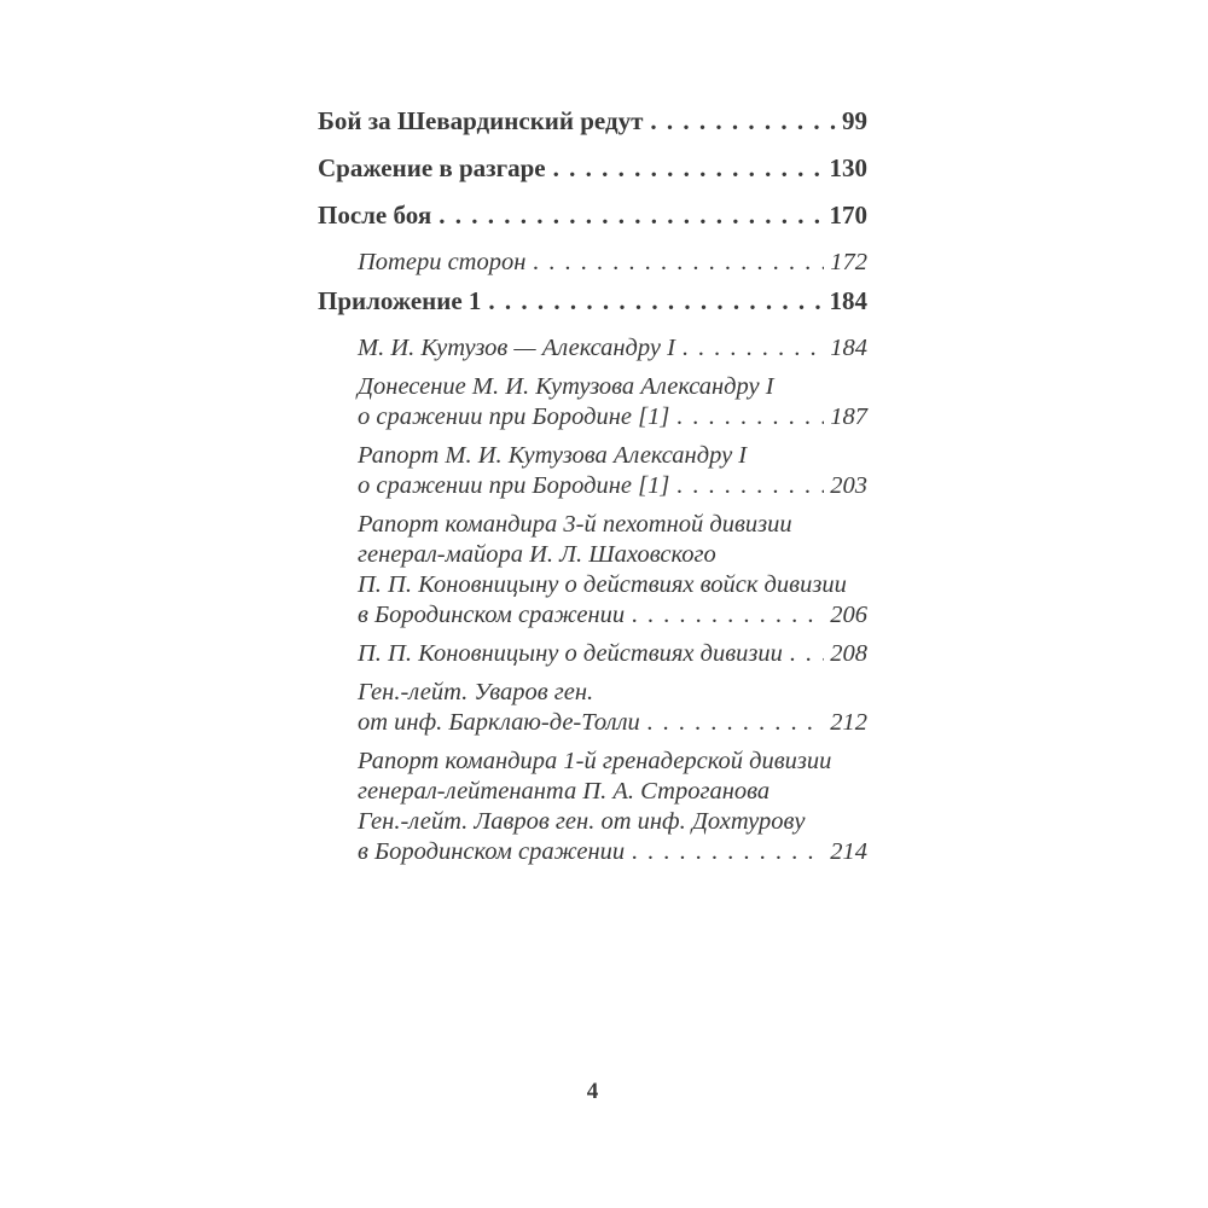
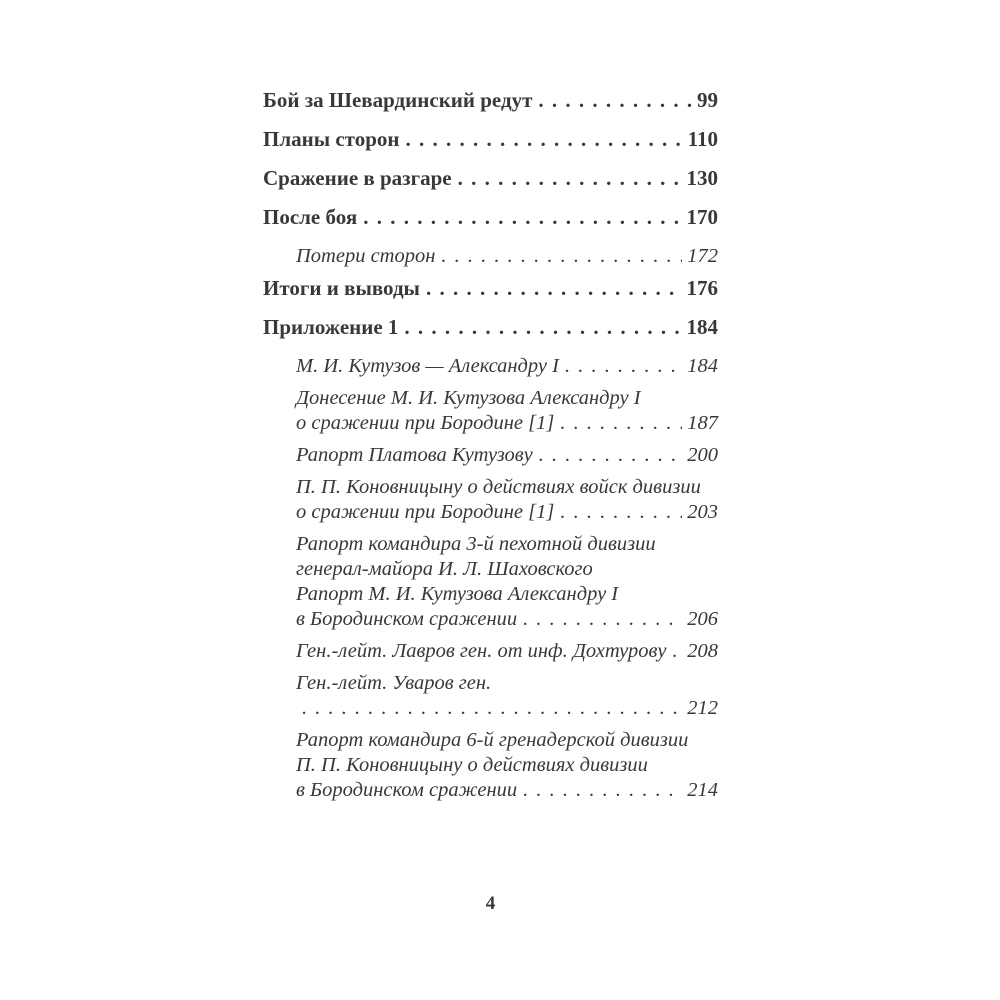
  Бой за Шевардинский редут
  99
+ Планы сторон
+ 110
  Сражение в разгаре
  130
  После боя
  170
  Потери сторон
  172
+ Итоги и выводы
+ 176
  Приложение 1
  184
  М. И. Кутузов — Александру I
  184
  Донесение М. И. Кутузова Александру I
  о сражении при Бородине [1]
  187
+ Рапорт Платова Кутузову
+ 200
- Рапорт М. И. Кутузова Александру I
+ П. П. Коновницыну о действиях войск дивизии
  о сражении при Бородине [1]
  203
  Рапорт командира 3-й пехотной дивизии
  генерал-майора И. Л. Шаховского
- П. П. Коновницыну о действиях войск дивизии
+ Рапорт М. И. Кутузова Александру I
  в Бородинском сражении
  206
- П. П. Коновницыну о действиях дивизии
+ Ген.-лейт. Лавров ген. от инф. Дохтурову
  208
  Ген.-лейт. Уваров ген.
- от инф. Барклаю-де-Толли
  212
- Рапорт командира 1-й гренадерской дивизии
+ Рапорт командира 6-й гренадерской дивизии
- генерал-лейтенанта П. А. Строганова
- Ген.-лейт. Лавров ген. от инф. Дохтурову
+ П. П. Коновницыну о действиях дивизии
  в Бородинском сражении
  214
  4
